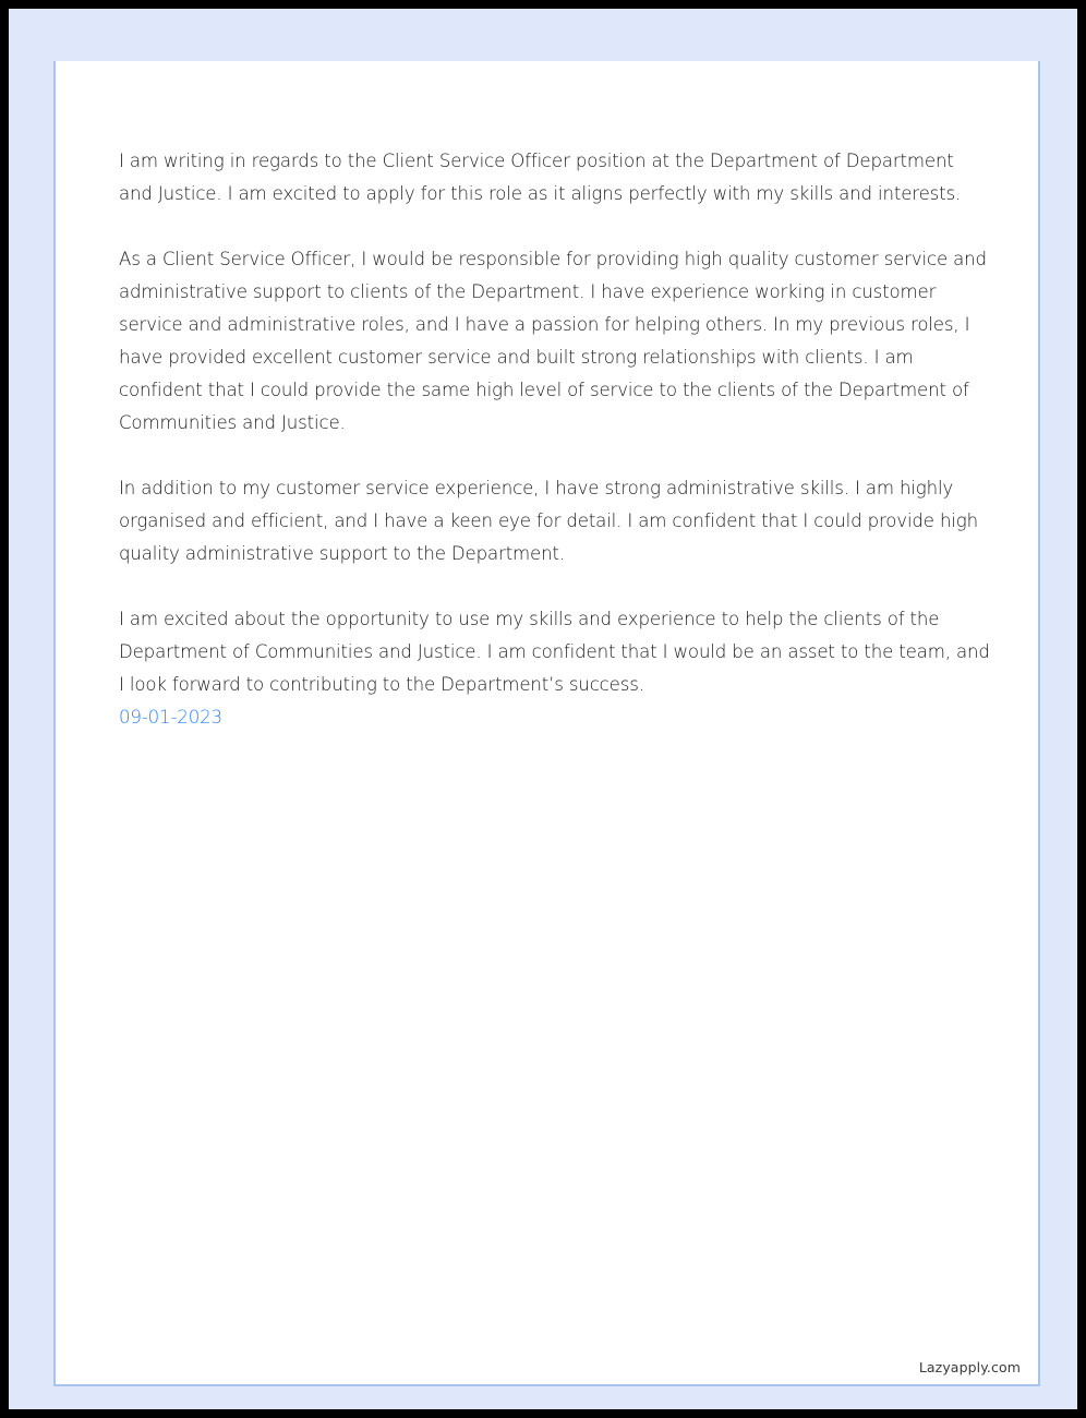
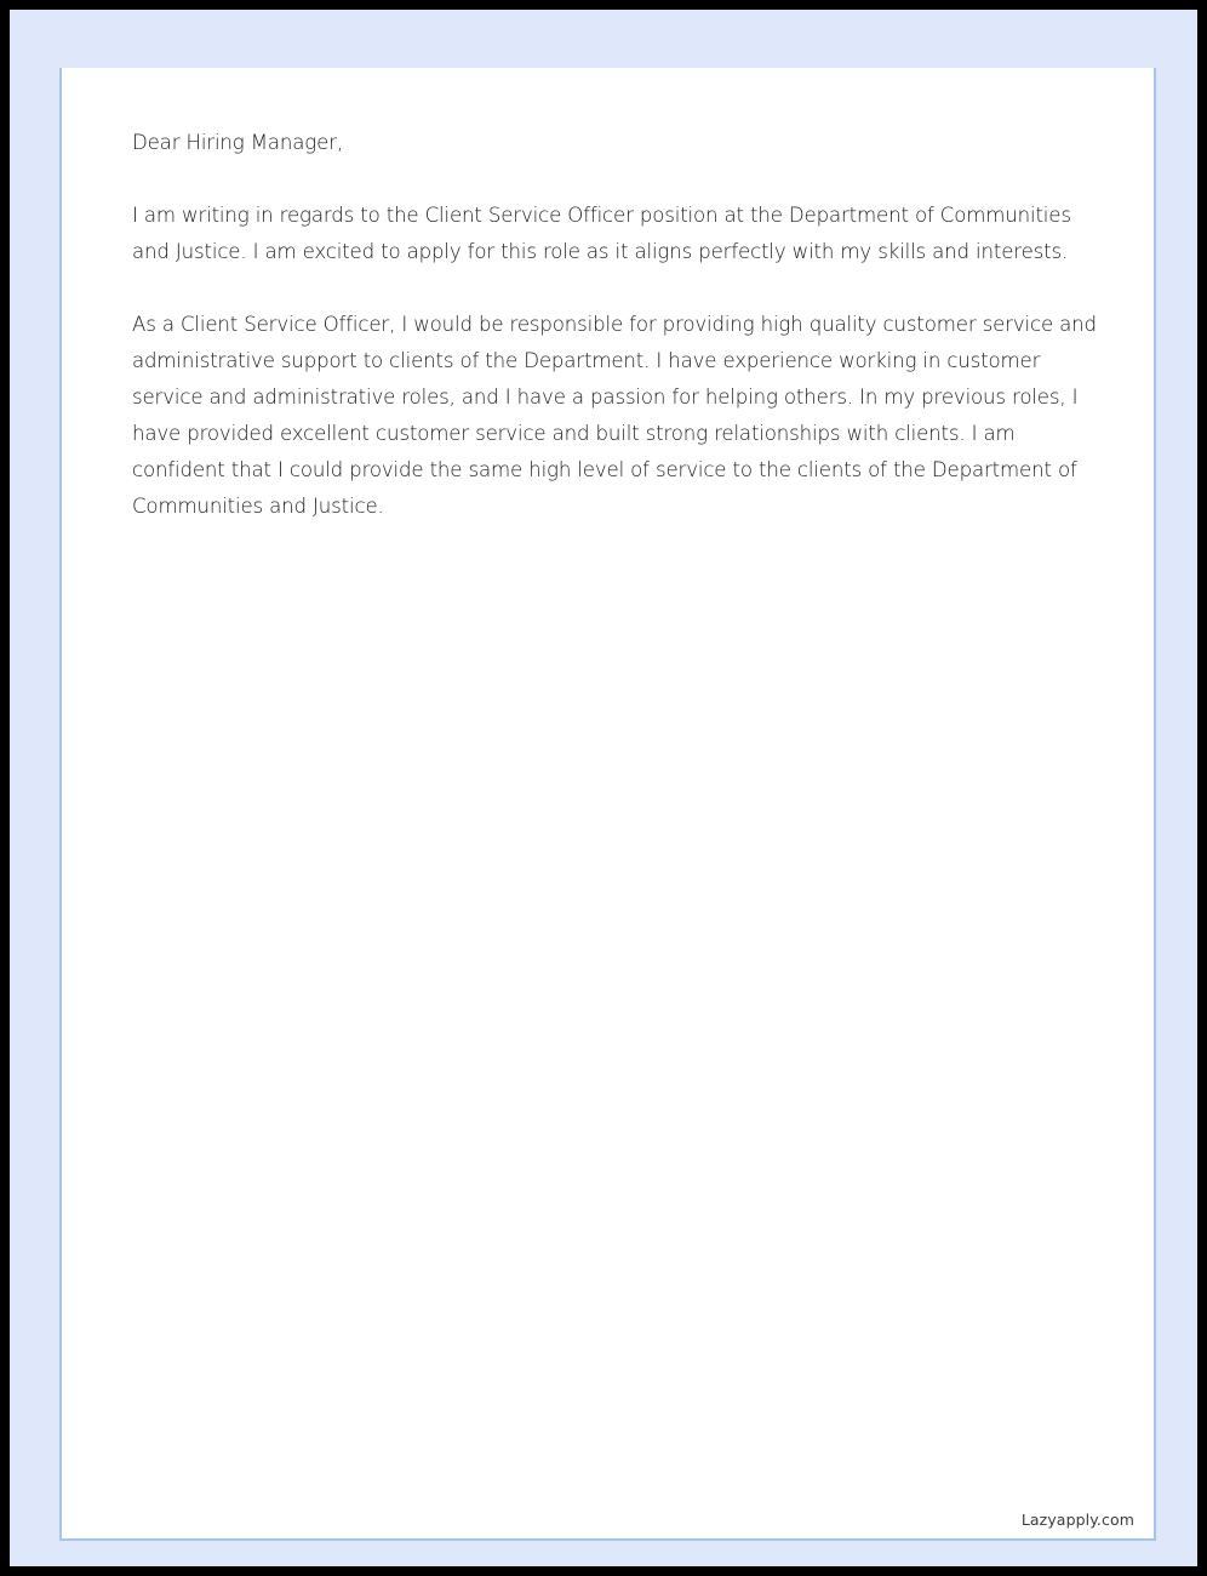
+ Dear Hiring Manager,
- I am writing in regards to the Client Service Officer position at the Department of Department and Justice. I am excited to apply for this role as it aligns perfectly with my skills and interests.
+ I am writing in regards to the Client Service Officer position at the Department of Communities and Justice. I am excited to apply for this role as it aligns perfectly with my skills and interests.
  As a Client Service Officer, I would be responsible for providing high quality customer service and administrative support to clients of the Department. I have experience working in customer service and administrative roles, and I have a passion for helping others. In my previous roles, I have provided excellent customer service and built strong relationships with clients. I am confident that I could provide the same high level of service to the clients of the Department of Communities and Justice.
- In addition to my customer service experience, I have strong administrative skills. I am highly organised and efficient, and I have a keen eye for detail. I am confident that I could provide high quality administrative support to the Department.
- I am excited about the opportunity to use my skills and experience to help the clients of the Department of Communities and Justice. I am confident that I would be an asset to the team, and I look forward to contributing to the Department’s success.
- 09-01-2023
  Lazyapply.com
